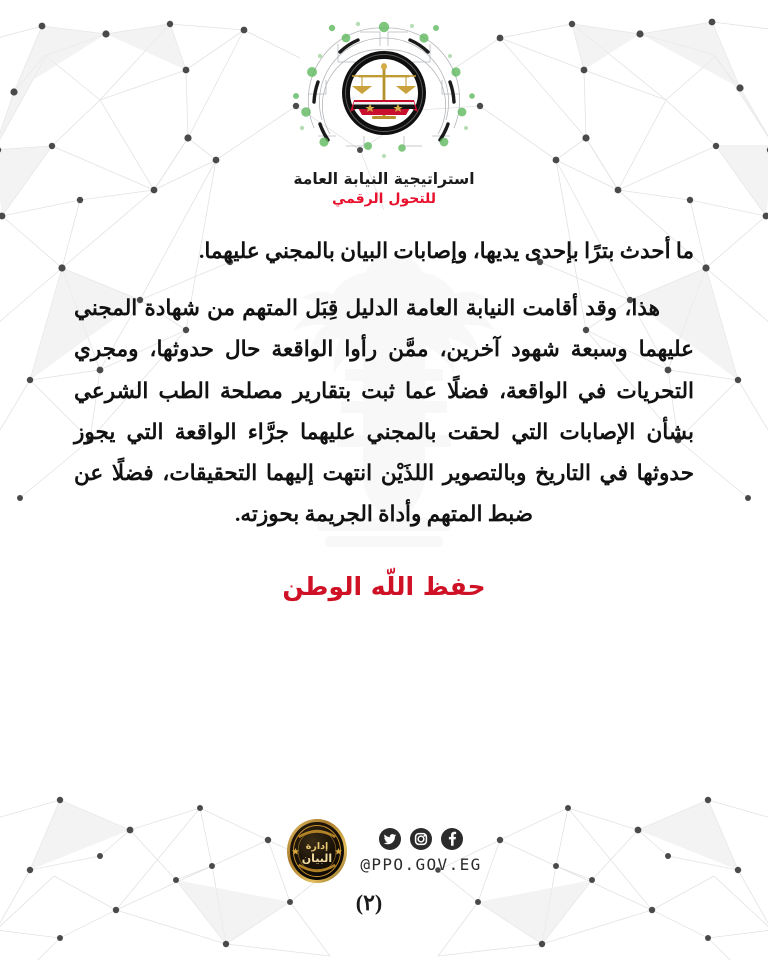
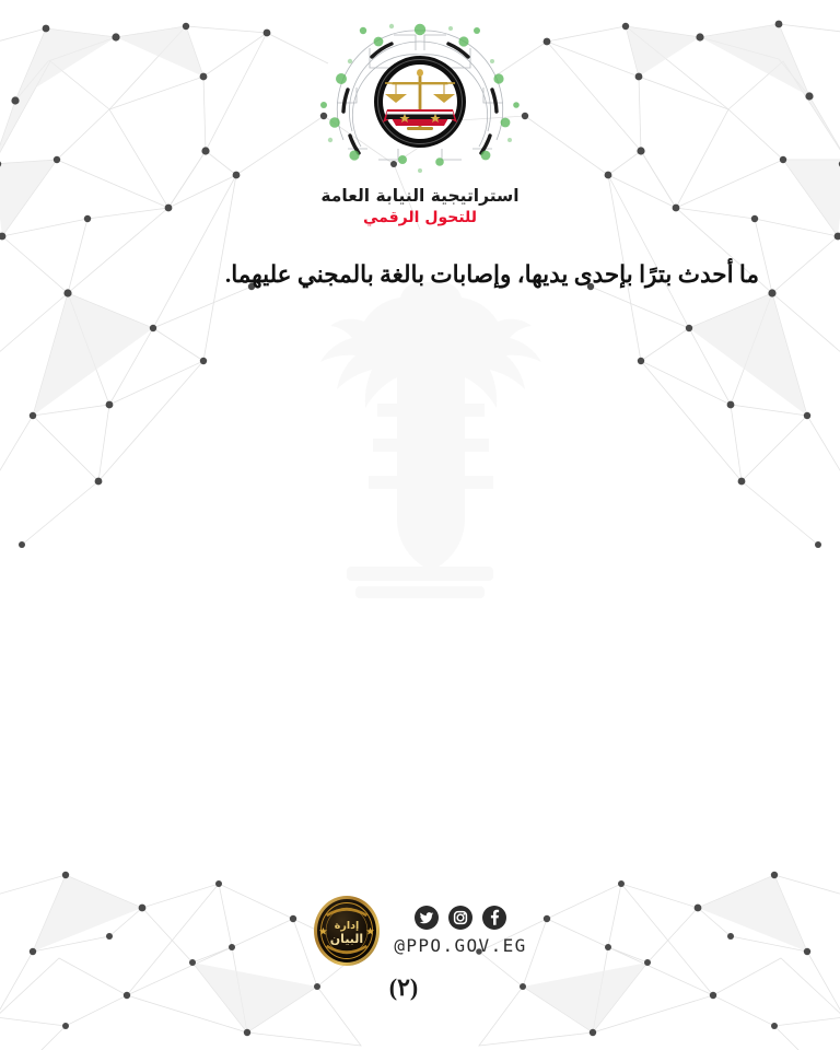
  استراتيجية النيابة العامة
  للتحول الرقمي
- ما أحدث بترًا بإحدى يديها، وإصابات البيان بالمجني عليهما.
+ ما أحدث بترًا بإحدى يديها، وإصابات بالغة بالمجني عليهما.
- هذا، وقد أقامت النيابة العامة الدليل قِبَل المتهم من شهادة المجني عليهما وسبعة شهود آخرين، ممَّن رأوا الواقعة حال حدوثها، ومجري التحريات في الواقعة، فضلًا عما ثبت بتقارير مصلحة الطب الشرعي بشأن الإصابات التي لحقت بالمجني عليهما جرَّاء الواقعة التي يجوز حدوثها في التاريخ وبالتصوير اللذَيْن انتهت إليهما التحقيقات، فضلًا عن ضبط المتهم وأداة الجريمة بحوزته.
- حفظ اللّه الوطن
  إدارة
  البيان
  @PPO.GOV.EG
  (٢)
